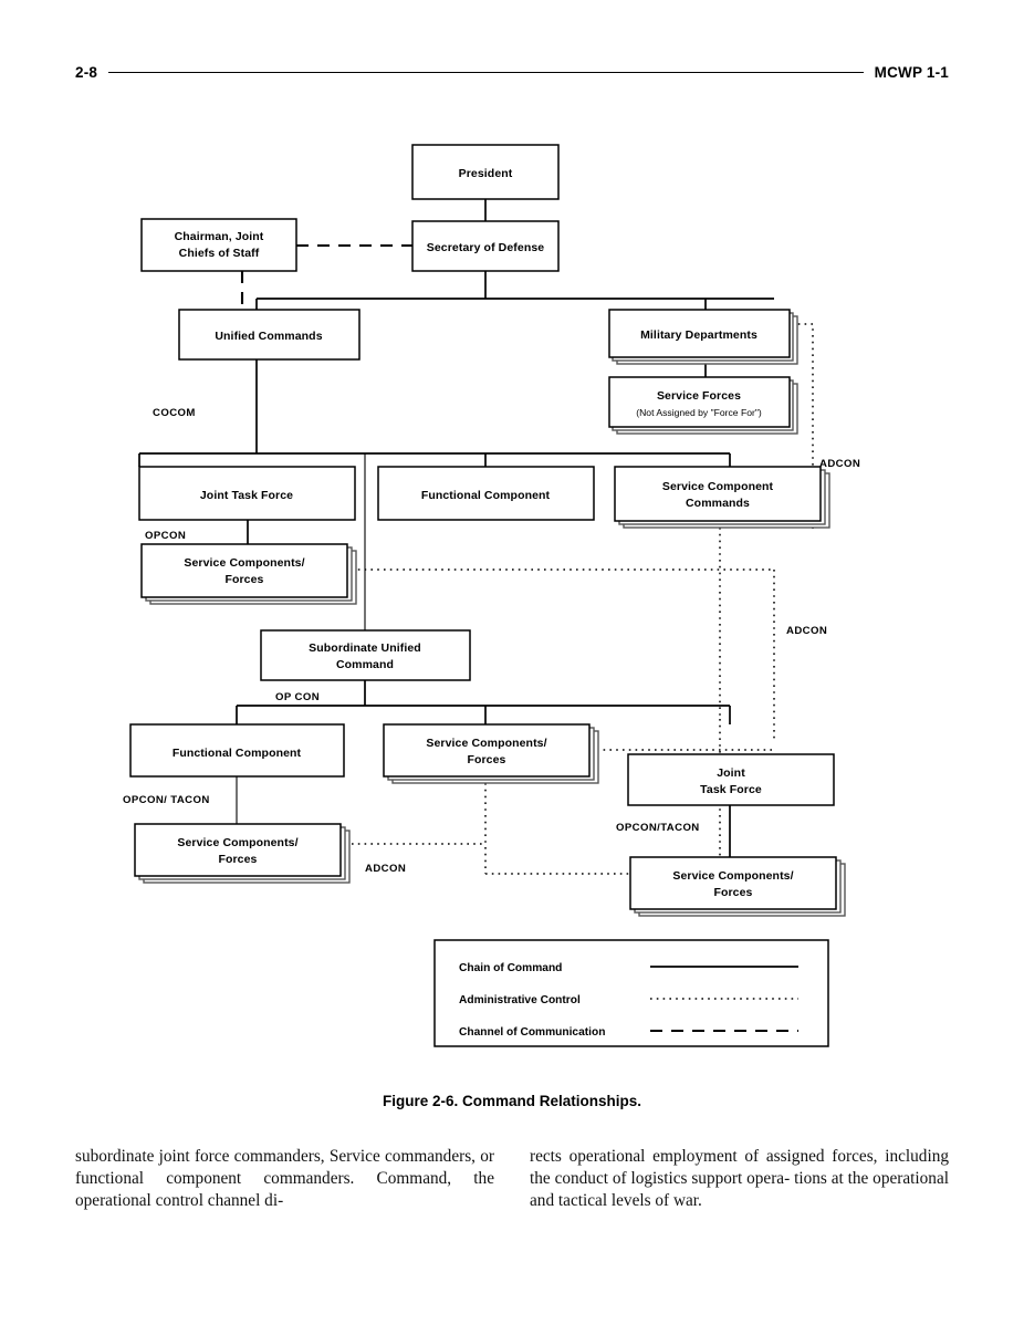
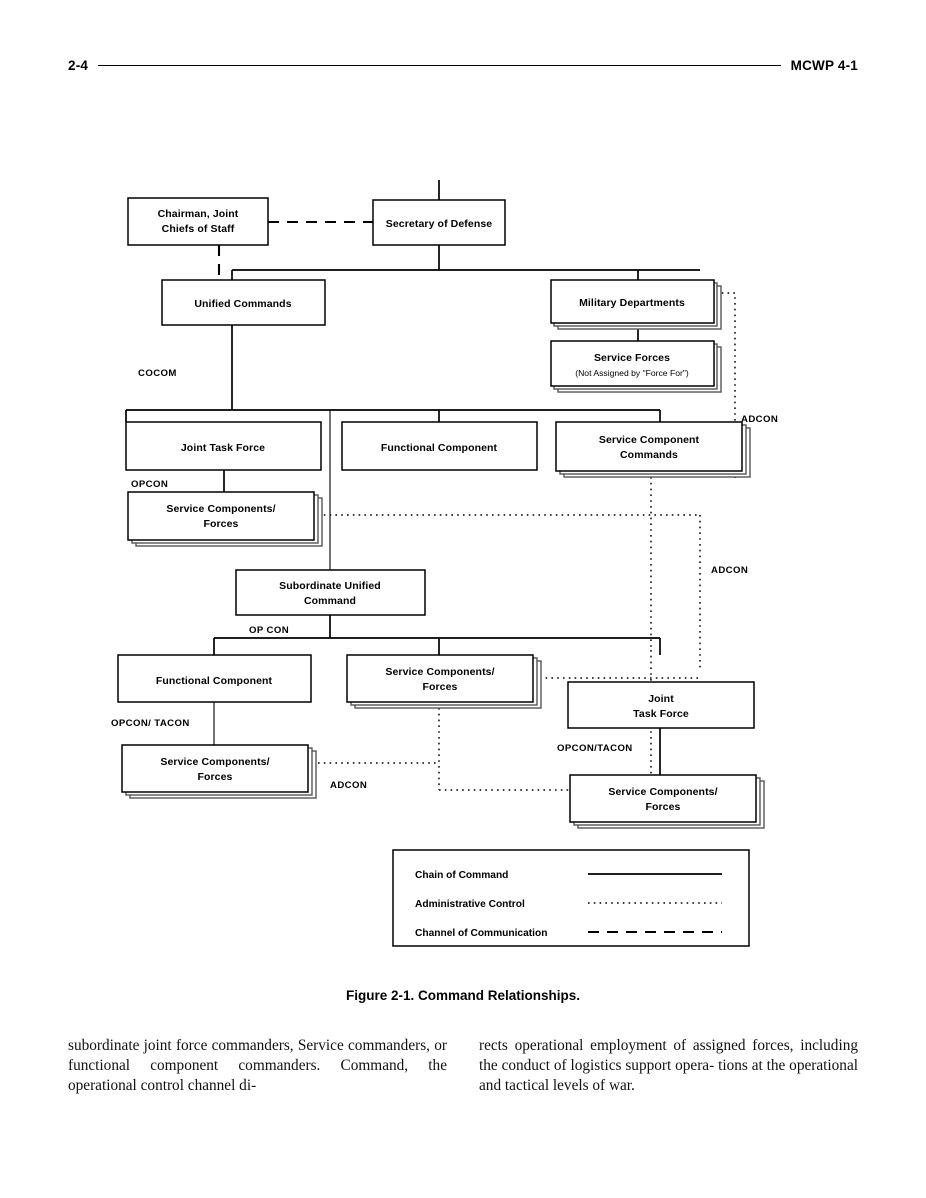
- 2-8
+ 2-4
- MCWP 1-1
+ MCWP 4-1
- President
  Secretary of Defense
  Chairman, Joint
  Chiefs of Staff
  Unified Commands
  Military Departments
  Service Forces
  (Not Assigned by "Force For")
  Joint Task Force
  Functional Component
  Service Component
  Commands
  Service Components/
  Forces
  Subordinate Unified
  Command
  Functional Component
  Service Components/
  Forces
  Joint
  Task Force
  Service Components/
  Forces
  Service Components/
  Forces
  COCOM
  OPCON
  ADCON
  ADCON
  OP CON
  OPCON/ TACON
  OPCON/TACON
  ADCON
  Chain of Command
  Administrative Control
  Channel of Communication
- Figure 2-6. Command Relationships.
+ Figure 2-1. Command Relationships.
  subordinate joint force commanders, Service commanders, or functional component commanders. Command, the operational control channel di-
  rects operational employment of assigned forces, including the conduct of logistics support opera- tions at the operational and tactical levels of war.
